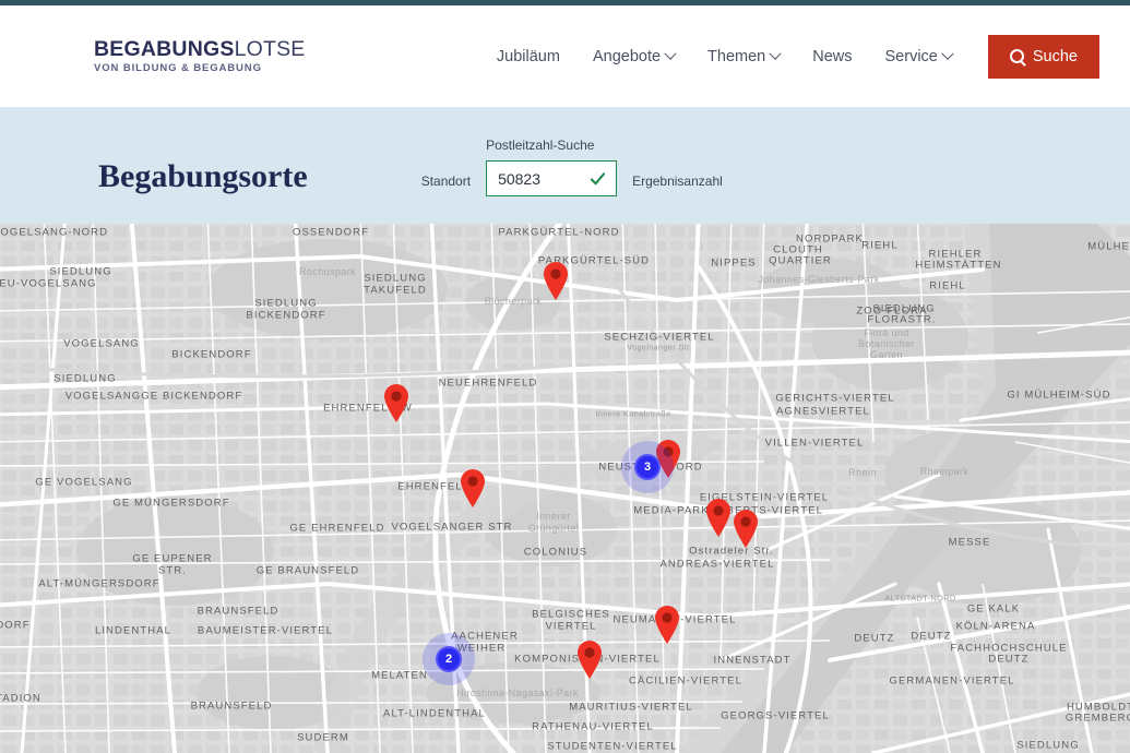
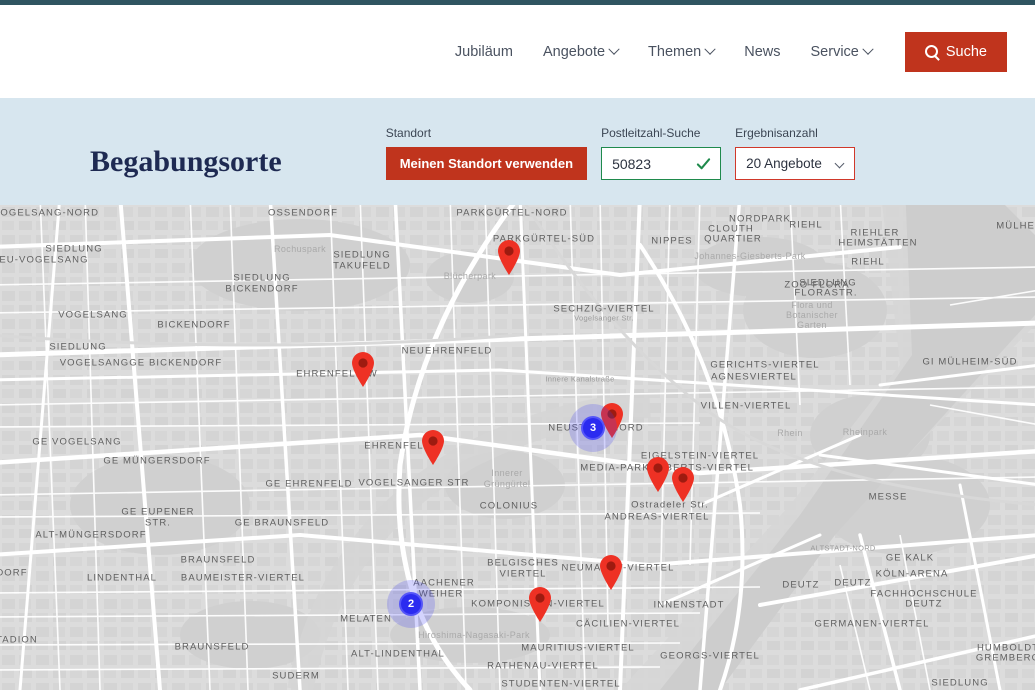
- BEGABUNGSLOTSE
- VON BILDUNG & BEGABUNG
  Jubiläum
  Angebote
  Themen
  News
  Service
  Suche
  Begabungsorte
  Standort
+ Meinen Standort verwenden
  Postleitzahl-Suche
  50823
  Ergebnisanzahl
+ 20 Angebote
  OGELSANG-NORD
  OSSENDORF
  PARKGÜRTEL-NORD
  NORDPARK
  RIEHL
  MÜLHE
  CLOUTH
  QUARTIER
  RIEHLER
  HEIMSTÄTTEN
  PARKGÜRTEL-SÜD
  NIPPES
  Rochuspark
  SIEDLUNG
  EU-VOGELSANG
  SIEDLUNG
  TAKUFELD
  SIEDLUNG
  BICKENDORF
  Blücherpark
  Johannes-Giesberts-Park
  SIEDLUNG
  FLORASTR.
  ZOO-FLORA
  RIEHL
  Flora und
  Botanischer
  Garten
  VOGELSANG
  BICKENDORF
  SECHZIG-VIERTEL
  SIEDLUNG
  VOGELSANGGE BICKENDORF
  NEUEHRENFELD
  GERICHTS-VIERTEL
  AGNESVIERTEL
  GI MÜLHEIM-SÜD
  EHRENFELW
  Vogelsanger Str.
  Innere Kanalstraße
  VILLEN-VIERTEL
  GE VOGELSANG
  EHRENFEL
  Rheinpark
  GE MÜNGERSDORF
  EIGELSTEIN-VIERTEL
  MEDIA-PARK
  BETS-VIERTEL
  MESSE
  GE EHRENFELD
  VOGELSANGER STR
  Innerer
  Grüngürtel
  COLONIUS
  Ostradeler Str.
  ANDREAS-VIERTEL
  GE EUPENER
  STR.
  GE BRAUNSFELD
  ALT-MÜNGERSDORF
  BELGISCHES
  VIERTEL
  NEUMA-VIERTEL
  BRAUNSFELD
  ALTSTADT-NORD
  GE KALK
  DEUTZ
  DEUTZ
  KÖLN-ARENA
  FACHHOCHSCHULE
  DEUTZ
  DORF
  LINDENTHAL
  BAUMEISTER-VIERTEL
  AACHENER
  WEIHER
  KOMPONIS-VIERTEL
  INNENSTADT
  CÄCILIEN-VIERTEL
  MELATEN
  Hiroshima-Nagasaki-Park
  ADION
  BRAUNSFELD
  MAURITIUS-VIERTEL
  GEORGS-VIERTEL
  GERMANEN-VIERTEL
  HUMBOLD
  GREMBER
  ALT-LINDENTHAL
  RATHENAU-VIERTEL
  SUDERM
  STUDENTEN-VIERTEL
  SIEDLUNG
  Rhein
  3
  2
